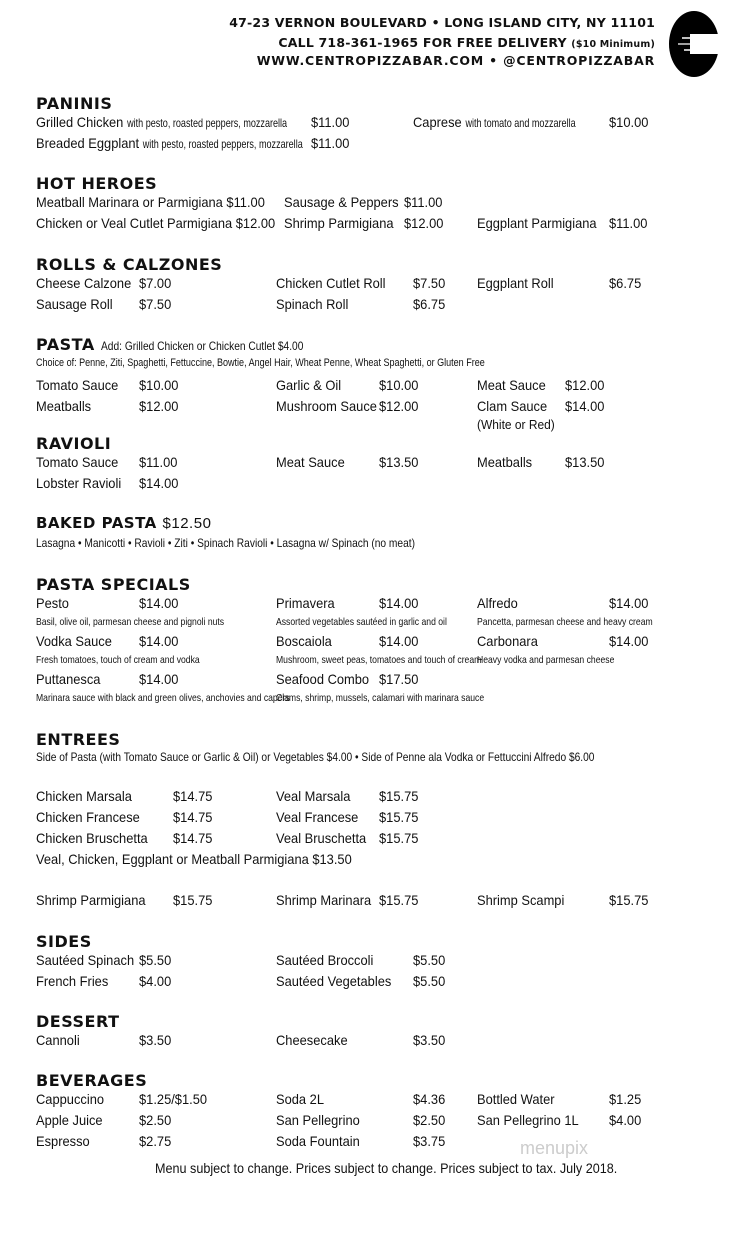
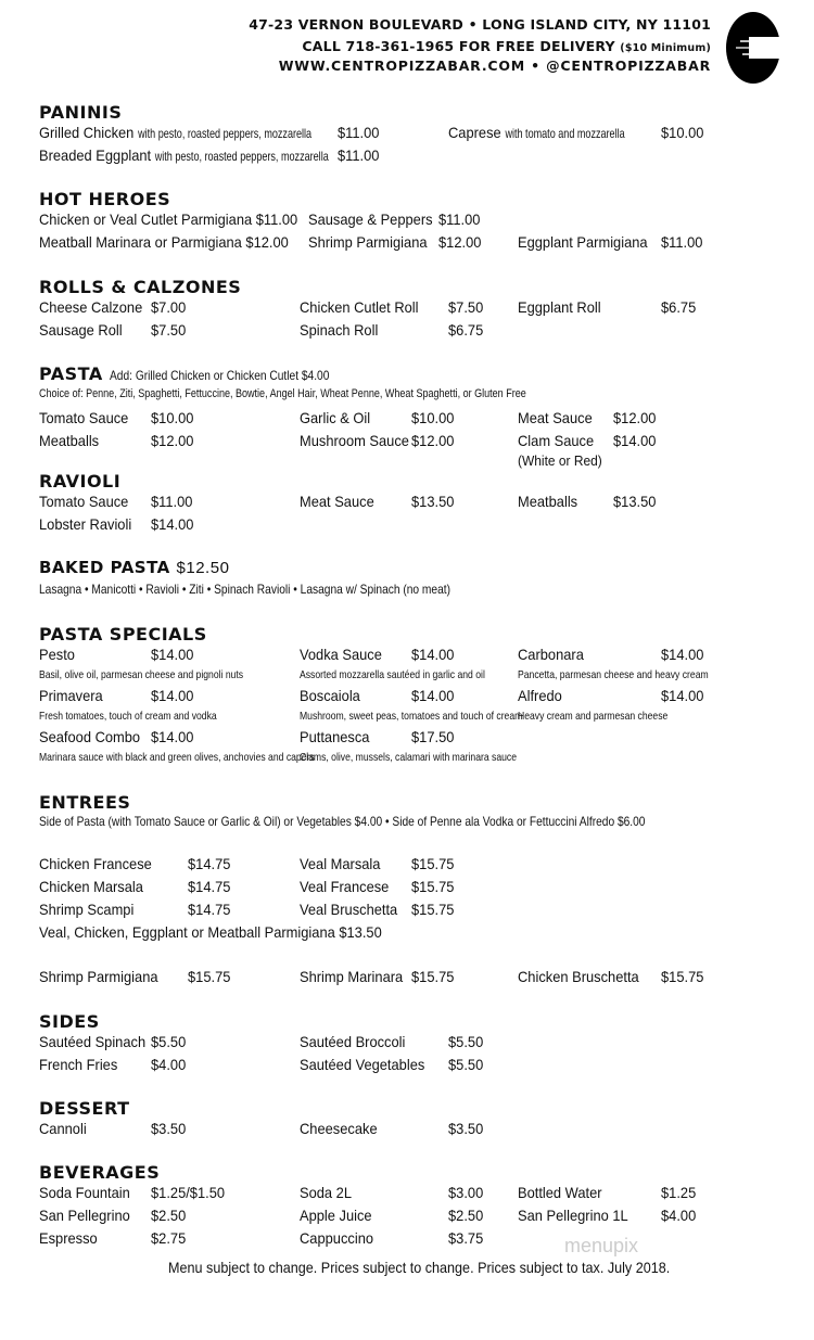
  47-23 VERNON BOULEVARD • LONG ISLAND CITY, NY 11101
  CALL 718-361-1965 FOR FREE DELIVERY ($10 Minimum)
  WWW.CENTROPIZZABAR.COM • @CENTROPIZZABAR
  PANINIS
  Grilled Chicken with pesto, roasted peppers, mozzarella
  $11.00
  Breaded Eggplant with pesto, roasted peppers, mozzarella
  $11.00
  Caprese with tomato and mozzarella
  $10.00
  HOT HEROES
- Meatball Marinara or Parmigiana $11.00
+ Chicken or Veal Cutlet Parmigiana $11.00
  Sausage & Peppers
  $11.00
- Chicken or Veal Cutlet Parmigiana $12.00
+ Meatball Marinara or Parmigiana $12.00
  Shrimp Parmigiana
  $12.00
  Eggplant Parmigiana
  $11.00
  ROLLS & CALZONES
  Cheese Calzone
  $7.00
  Chicken Cutlet Roll
  $7.50
  Eggplant Roll
  $6.75
  Sausage Roll
  $7.50
  Spinach Roll
  $6.75
  PASTA Add: Grilled Chicken or Chicken Cutlet $4.00
  Choice of: Penne, Ziti, Spaghetti, Fettuccine, Bowtie, Angel Hair, Wheat Penne, Wheat Spaghetti, or Gluten Free
  Tomato Sauce
  $10.00
  Garlic & Oil
  $10.00
  Meat Sauce
  $12.00
  Meatballs
  $12.00
  Mushroom Sauce
  $12.00
  Clam Sauce
  $14.00
  (White or Red)
  RAVIOLI
  Tomato Sauce
  $11.00
  Meat Sauce
  $13.50
  Meatballs
  $13.50
  Lobster Ravioli
  $14.00
  BAKED PASTA $12.50
  Lasagna • Manicotti • Ravioli • Ziti • Spinach Ravioli • Lasagna w/ Spinach (no meat)
  PASTA SPECIALS
  Pesto
  $14.00
  Basil, olive oil, parmesan cheese and pignoli nuts
- Primavera
+ Vodka Sauce
  $14.00
- Assorted vegetables sautéed in garlic and oil
+ Assorted mozzarella sautéed in garlic and oil
- Alfredo
+ Carbonara
  $14.00
  Pancetta, parmesan cheese and heavy cream
- Vodka Sauce
+ Primavera
  $14.00
  Fresh tomatoes, touch of cream and vodka
  Boscaiola
  $14.00
  Mushroom, sweet peas, tomatoes and touch of cream
- Carbonara
+ Alfredo
  $14.00
- Heavy vodka and parmesan cheese
+ Heavy cream and parmesan cheese
- Puttanesca
+ Seafood Combo
  $14.00
  Marinara sauce with black and green olives, anchovies and capers
- Seafood Combo
+ Puttanesca
  $17.50
- Clams, shrimp, mussels, calamari with marinara sauce
+ Clams, olive, mussels, calamari with marinara sauce
  ENTREES
  Side of Pasta (with Tomato Sauce or Garlic & Oil) or Vegetables $4.00 • Side of Penne ala Vodka or Fettuccini Alfredo $6.00
- Chicken Marsala
+ Chicken Francese
  $14.75
  Veal Marsala
  $15.75
- Chicken Francese
+ Chicken Marsala
  $14.75
  Veal Francese
  $15.75
- Chicken Bruschetta
+ Shrimp Scampi
  $14.75
  Veal Bruschetta
  $15.75
  Veal, Chicken, Eggplant or Meatball Parmigiana $13.50
  Shrimp Parmigiana
  $15.75
  Shrimp Marinara
  $15.75
- Shrimp Scampi
+ Chicken Bruschetta
  $15.75
  SIDES
  Sautéed Spinach
  $5.50
  Sautéed Broccoli
  $5.50
  French Fries
  $4.00
  Sautéed Vegetables
  $5.50
  DESSERT
  Cannoli
  $3.50
  Cheesecake
  $3.50
  BEVERAGES
- Cappuccino
+ Soda Fountain
  $1.25/$1.50
  Soda 2L
- $4.36
+ $3.00
  Bottled Water
  $1.25
- Apple Juice
+ San Pellegrino
  $2.50
- San Pellegrino
+ Apple Juice
  $2.50
  San Pellegrino 1L
  $4.00
  Espresso
  $2.75
- Soda Fountain
+ Cappuccino
  $3.75
  menupix
  Menu subject to change. Prices subject to change. Prices subject to tax. July 2018.
